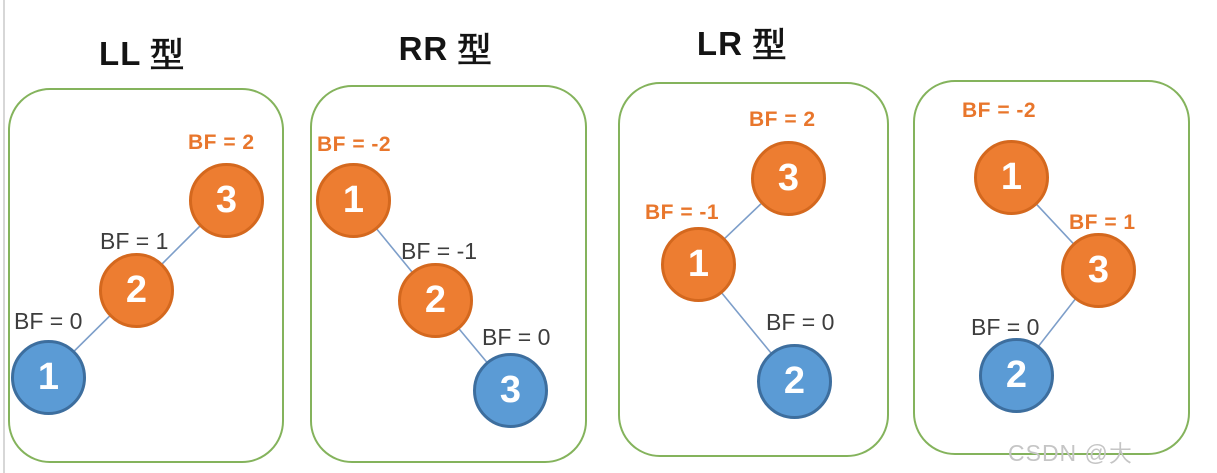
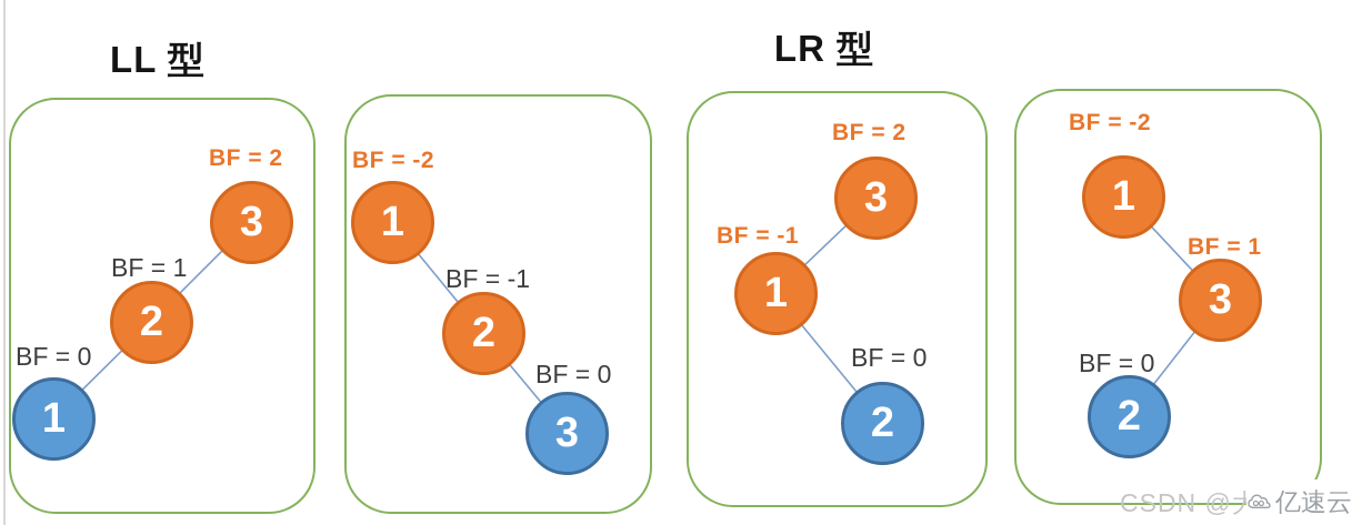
  LL 型
- RR 型
  LR 型
  3
  2
  1
  BF = 2
  BF = 1
  BF = 0
  1
  2
  3
  BF = -2
  BF = -1
  BF = 0
  3
  1
  2
  BF = 2
  BF = -1
  BF = 0
  1
  3
  2
  BF = -2
  BF = 1
  BF = 0
  CSDN @大
+ 亿速云
